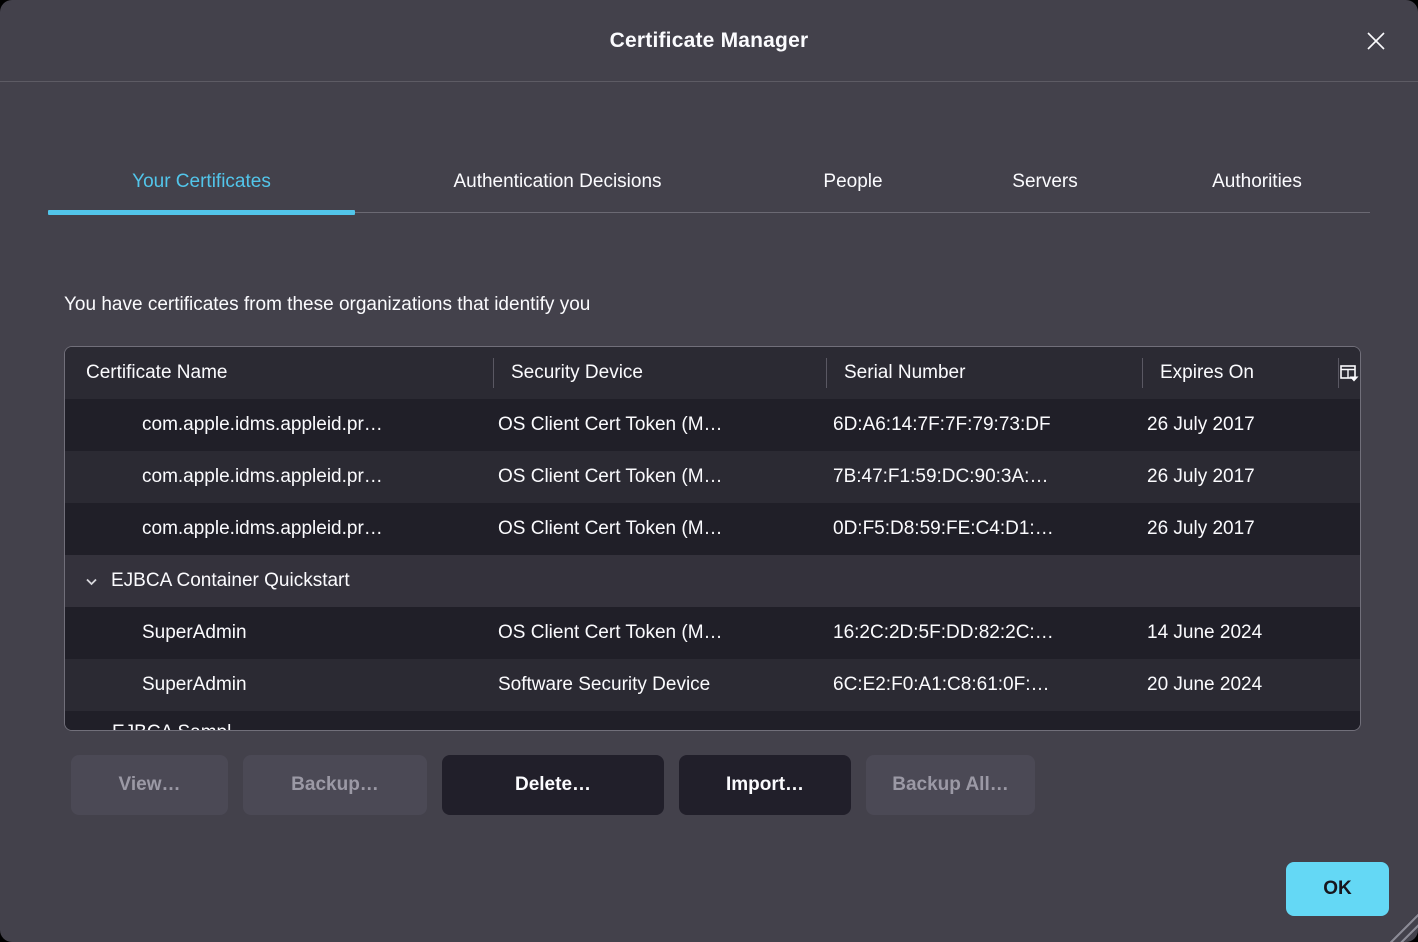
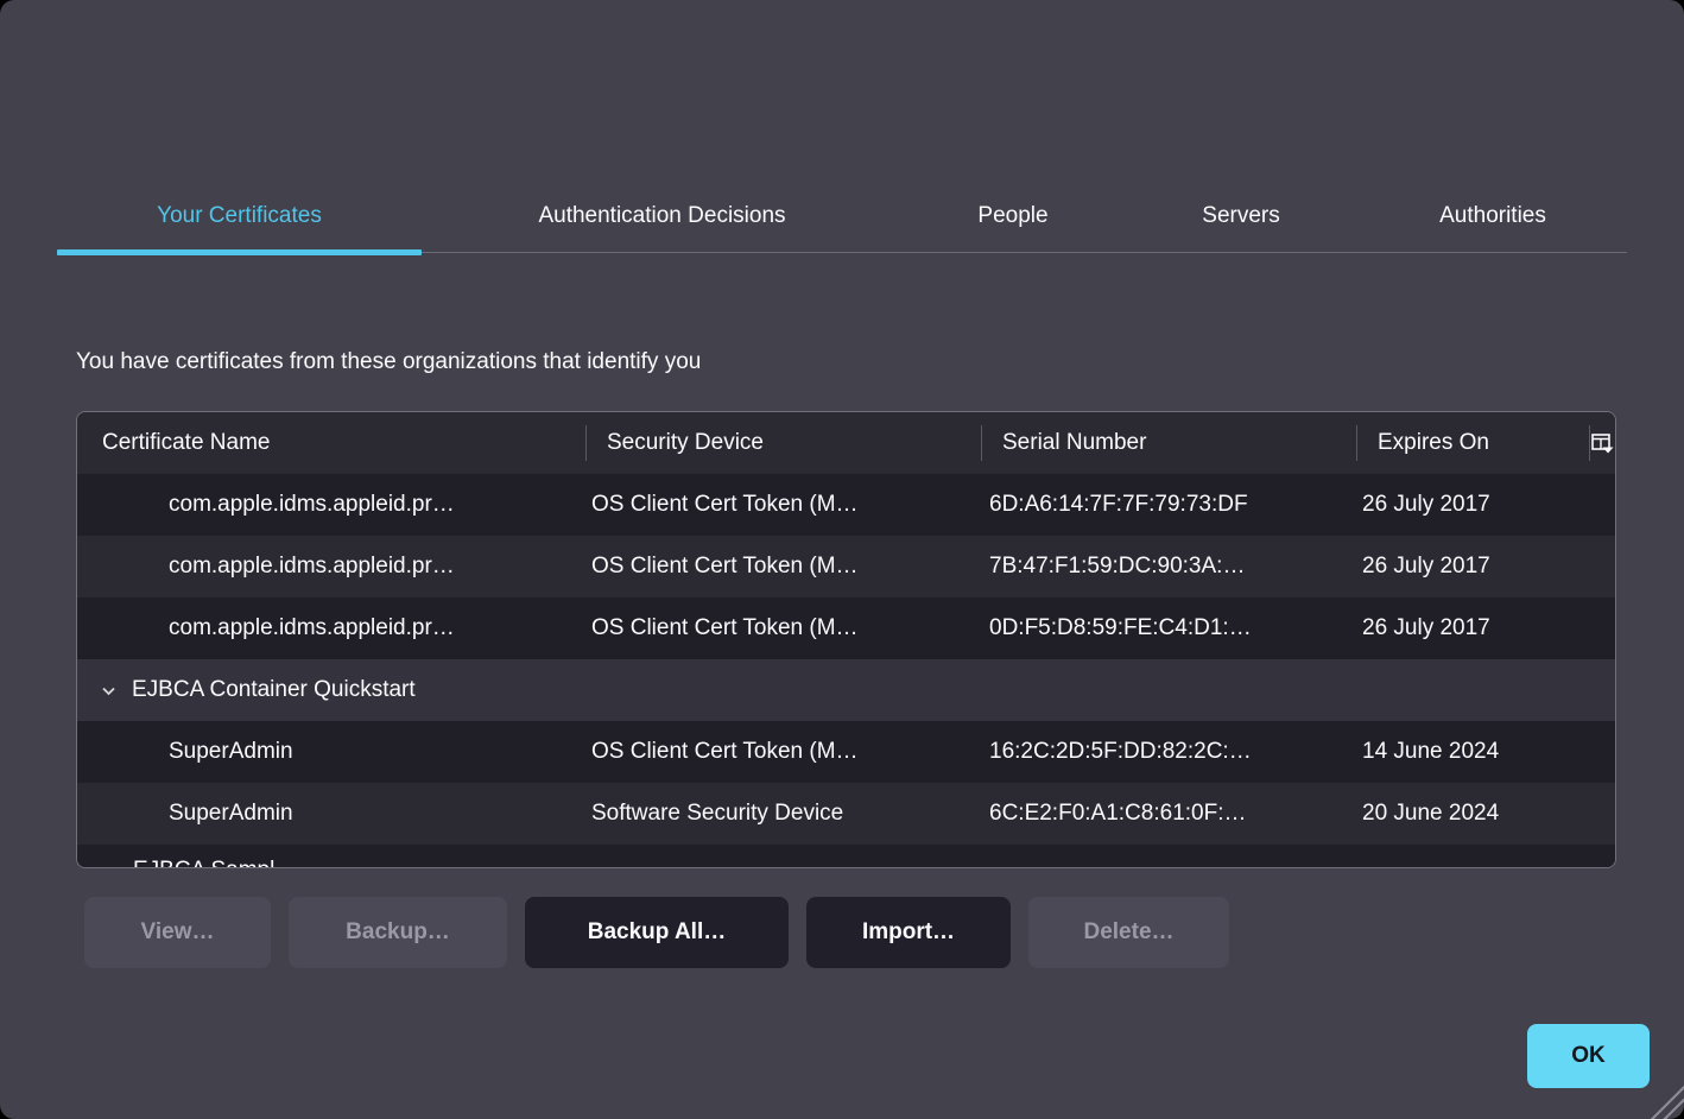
- Certificate Manager
  Your Certificates
  Authentication Decisions
  People
  Servers
  Authorities
  You have certificates from these organizations that identify you
  Certificate Name
  Security Device
  Serial Number
  Expires On
  com.apple.idms.appleid.pr…
  OS Client Cert Token (M…
  6D:A6:14:7F:7F:79:73:DF
  26 July 2017
  com.apple.idms.appleid.pr…
  OS Client Cert Token (M…
  7B:47:F1:59:DC:90:3A:…
  26 July 2017
  com.apple.idms.appleid.pr…
  OS Client Cert Token (M…
  0D:F5:D8:59:FE:C4:D1:…
  26 July 2017
  EJBCA Container Quickstart
  SuperAdmin
  OS Client Cert Token (M…
  16:2C:2D:5F:DD:82:2C:…
  14 June 2024
  SuperAdmin
  Software Security Device
  6C:E2:F0:A1:C8:61:0F:…
  20 June 2024
  View…
  Backup…
- Delete…
+ Backup All…
  Import…
- Backup All…
+ Delete…
  OK
